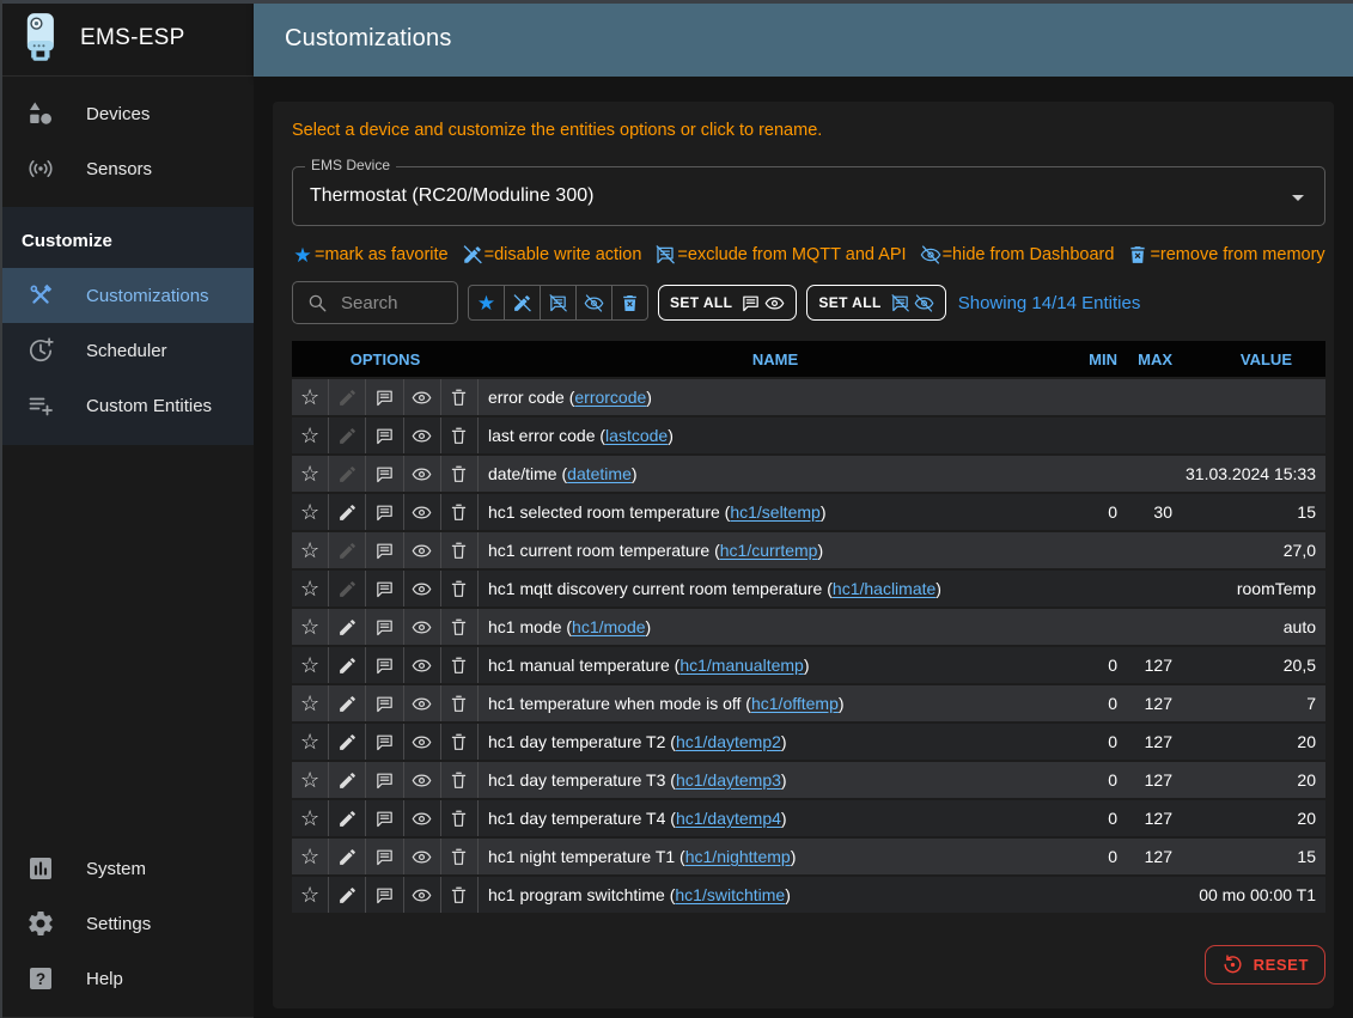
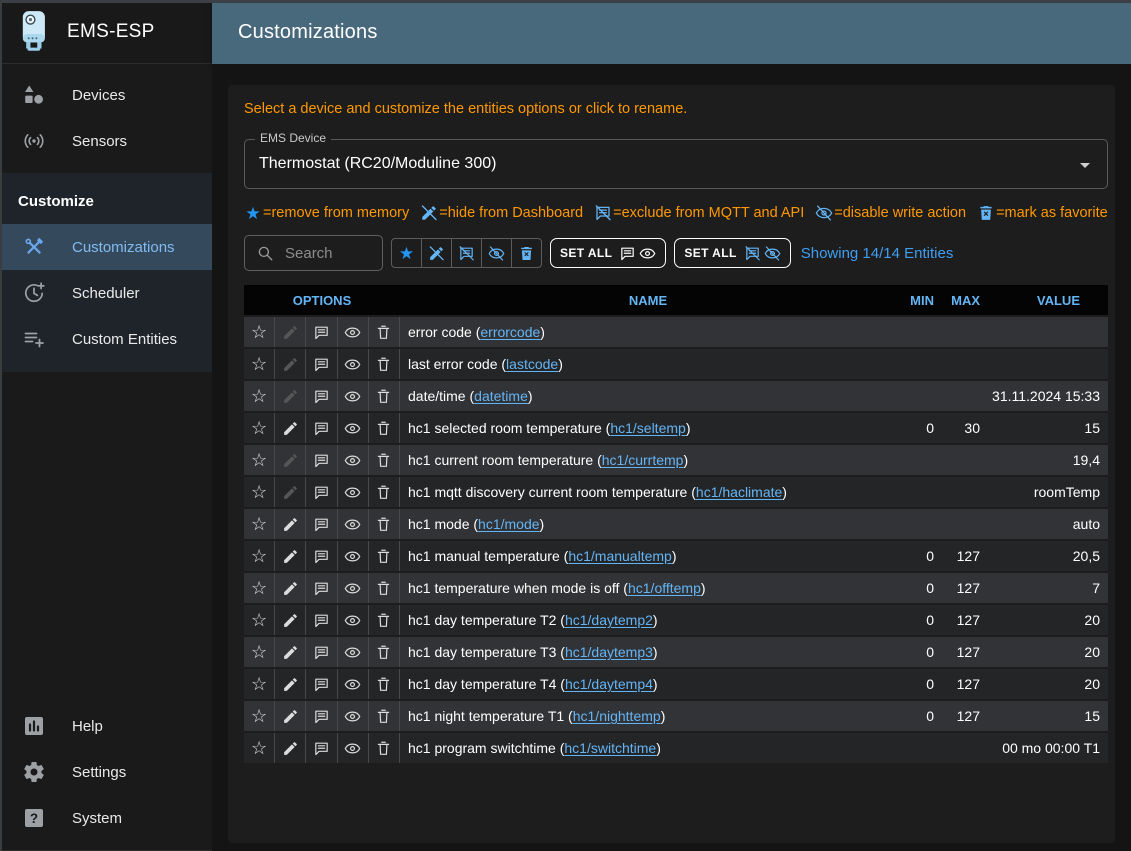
  EMS-ESP
  Devices
  Sensors
  Customize
  Customizations
  Scheduler
  Custom Entities
- System
+ Help
  Settings
  ?
- Help
+ System
  Customizations
  Select a device and customize the entities options or click to rename.
  EMS Device
  Thermostat (RC20/Moduline 300)
  ★
- =mark as favorite
+ =remove from memory
- =disable write action
+ =hide from Dashboard
  =exclude from MQTT and API
- =hide from Dashboard
+ =disable write action
- =remove from memory
+ =mark as favorite
  Search
  ★
  SET ALL
  SET ALL
  Showing 14/14 Entities
  OPTIONS
  NAME
  MIN
  MAX
  VALUE
  ☆
  error code (errorcode)
  ☆
  last error code (lastcode)
  ☆
  date/time (datetime)
- 31.03.2024 15:33
+ 31.11.2024 15:33
  ☆
  hc1 selected room temperature (hc1/seltemp)
  0
  30
  15
  ☆
  hc1 current room temperature (hc1/currtemp)
- 27,0
+ 19,4
  ☆
  hc1 mqtt discovery current room temperature (hc1/haclimate)
  roomTemp
  ☆
  hc1 mode (hc1/mode)
  auto
  ☆
  hc1 manual temperature (hc1/manualtemp)
  0
  127
  20,5
  ☆
  hc1 temperature when mode is off (hc1/offtemp)
  0
  127
  7
  ☆
  hc1 day temperature T2 (hc1/daytemp2)
  0
  127
  20
  ☆
  hc1 day temperature T3 (hc1/daytemp3)
  0
  127
  20
  ☆
  hc1 day temperature T4 (hc1/daytemp4)
  0
  127
  20
  ☆
  hc1 night temperature T1 (hc1/nighttemp)
  0
  127
  15
  ☆
  hc1 program switchtime (hc1/switchtime)
  00 mo 00:00 T1
- RESET
